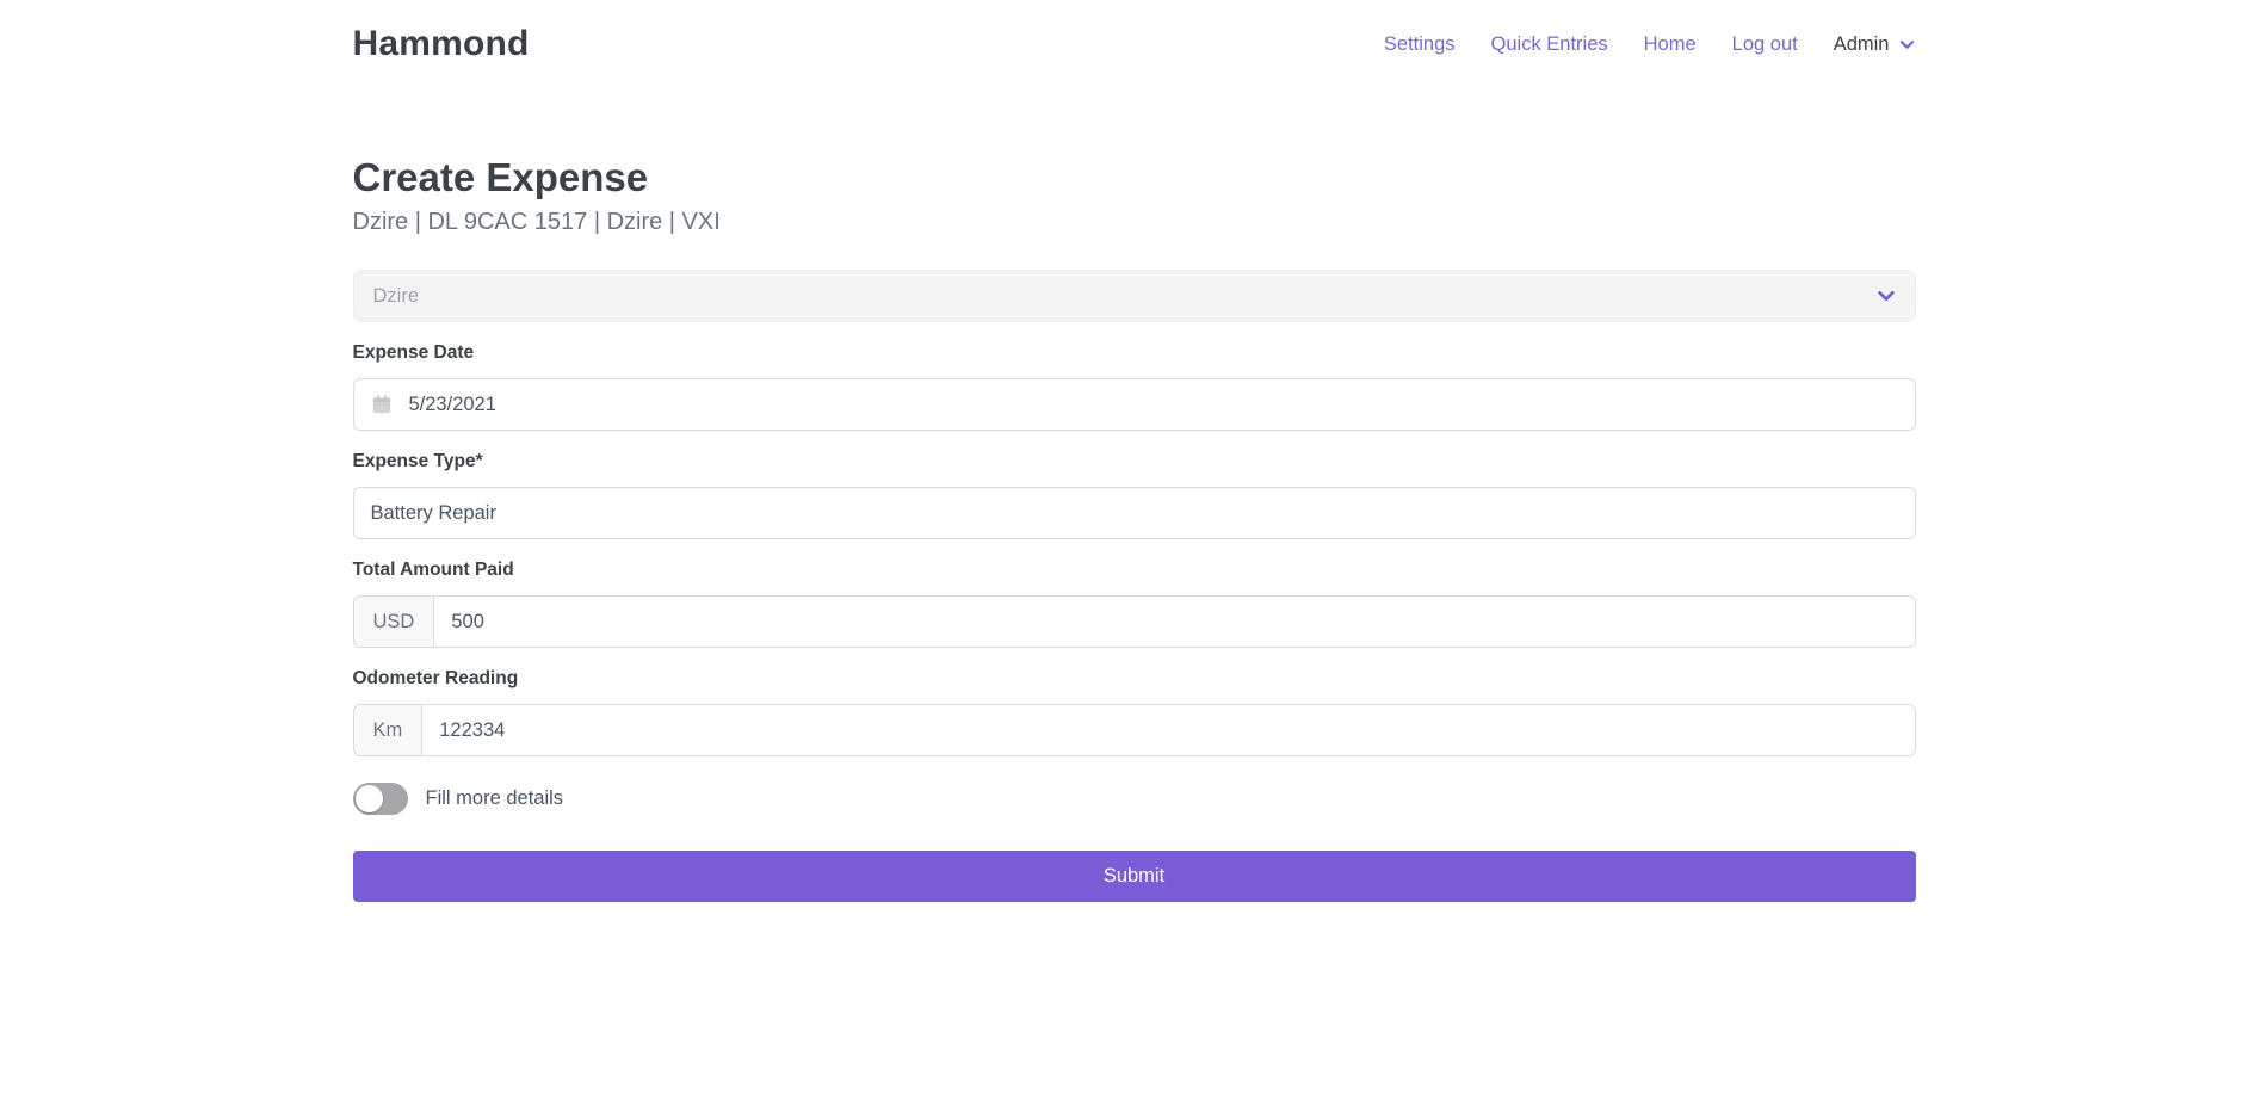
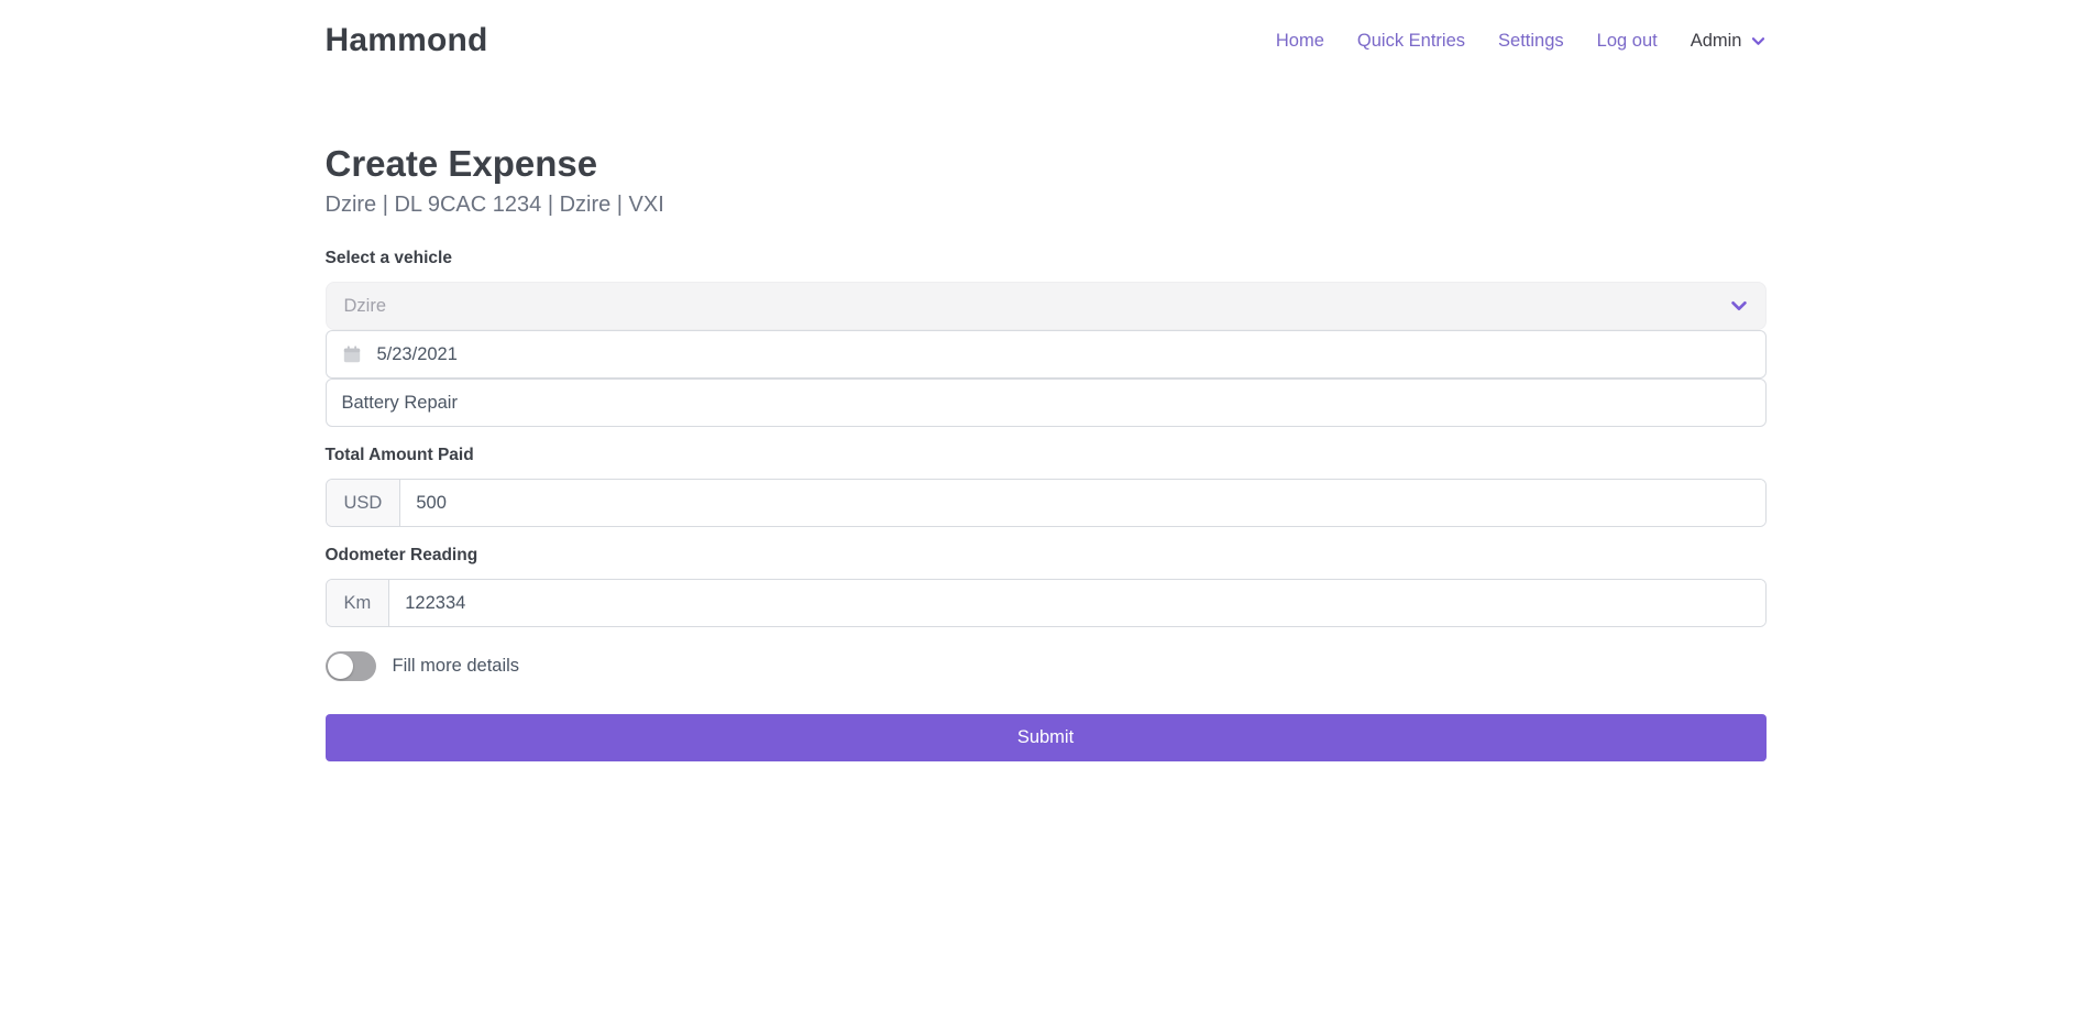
  Hammond
- Settings
+ Home
  Quick Entries
- Home
+ Settings
  Log out
  Admin
  Create Expense
- Dzire | DL 9CAC 1517 | Dzire | VXI
+ Dzire | DL 9CAC 1234 | Dzire | VXI
+ Select a vehicle
  Dzire
- Expense Date
  5/23/2021
- Expense Type*
  Battery Repair
  Total Amount Paid
  USD
  500
  Odometer Reading
  Km
  122334
  Fill more details
  Submit
